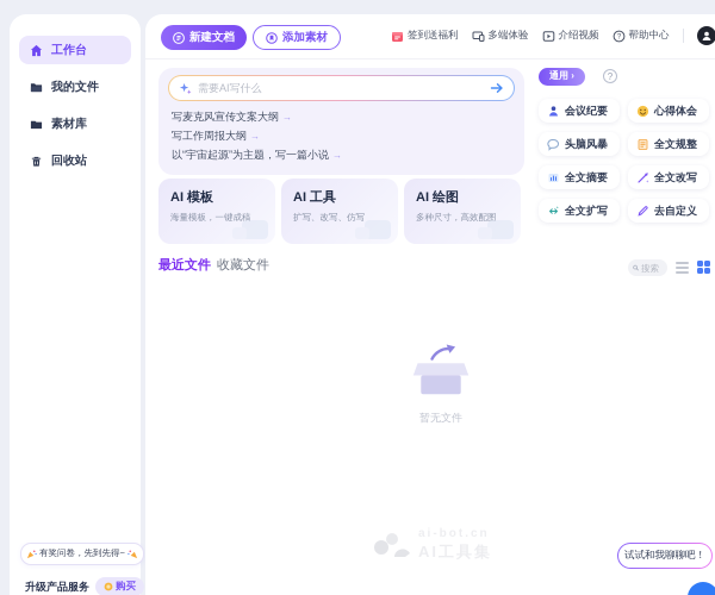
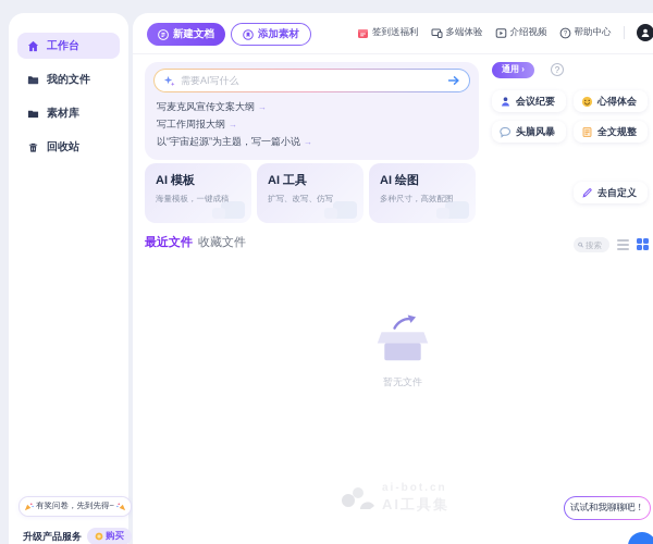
  工作台
  我的文件
  素材库
  回收站
  有奖问卷，先到先得~
  升级产品服务
  购买
  新建文档
  添加素材
  签到送福利
  多端体验
  介绍视频
  帮助中心
  需要AI写什么
  写麦克风宣传文案大纲
  →
  写工作周报大纲
  →
  以“宇宙起源”为主题，写一篇小说
  →
  AI 模板
  海量模板，一键成稿
  AI 工具
  扩写、改写、仿写
  AI 绘图
  多种尺寸，高效配图
  通用 ›
  ?
  会议纪要
  心得体会
  头脑风暴
  全文规整
- 全文摘要
- 全文改写
- 全文扩写
  去自定义
  最近文件
  收藏文件
  搜索
  暂无文件
  试试和我聊聊吧！
